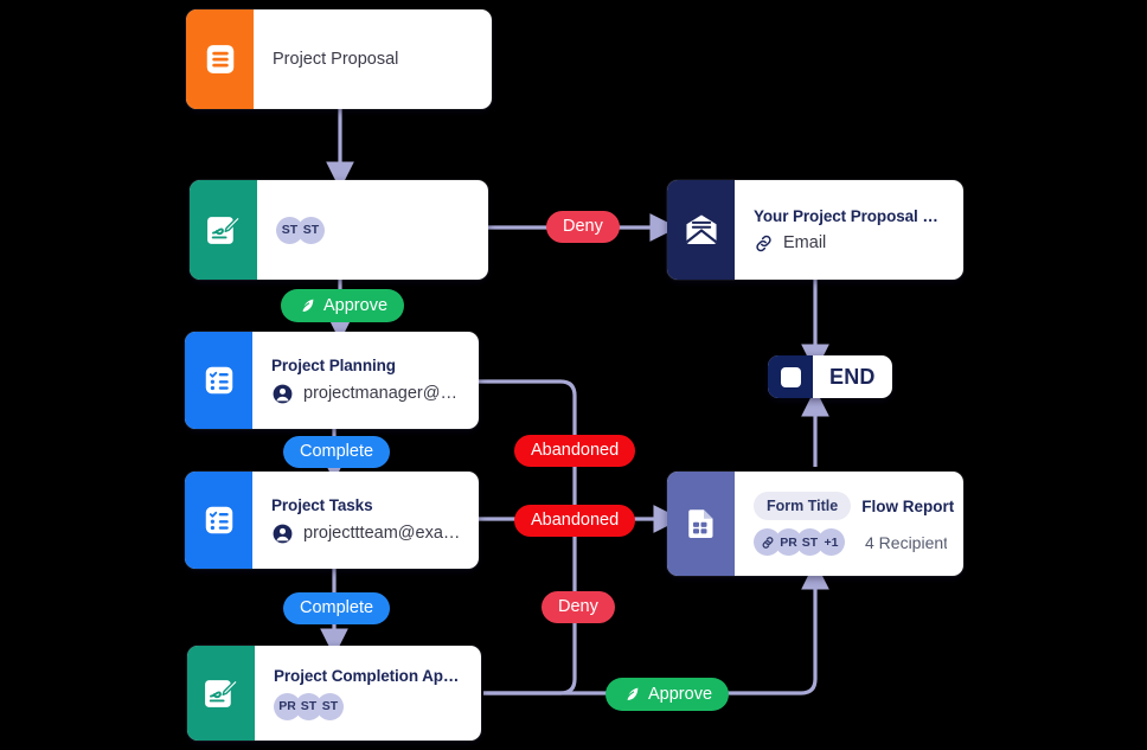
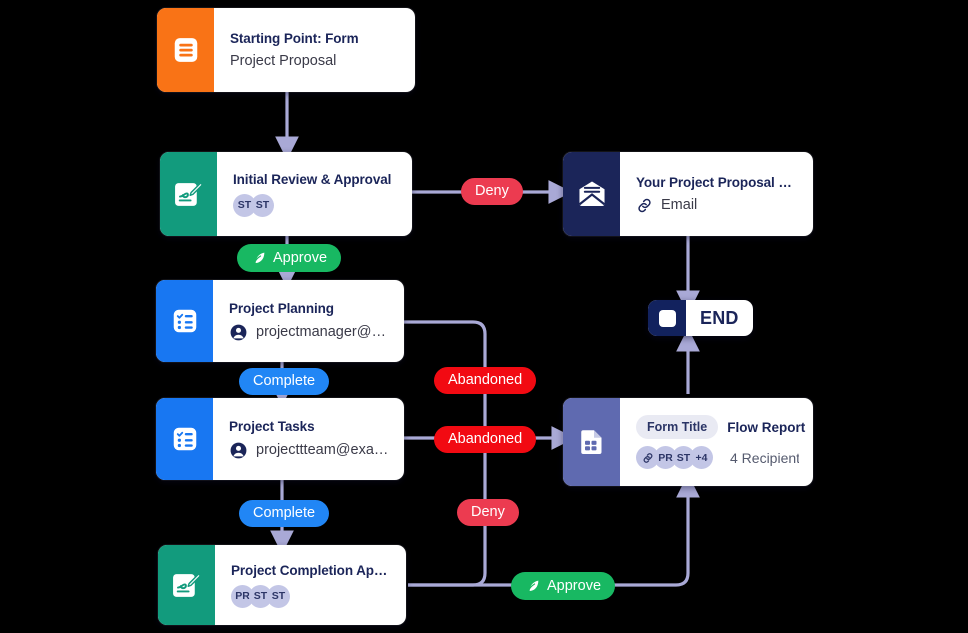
+ Starting Point: Form
  Project Proposal
+ Initial Review & Approval
  ST
  ST
  Your Project Proposal Ha
  Email
  Project Planning
  projectmanager@ex
  Project Tasks
  projecttteam@examp
  Form Title
  Flow Report
  PR
  ST
- +1
+ +4
  4 Recipient
  Project Completion Appro
  PR
  ST
  ST
  END
  Deny
  Approve
  Complete
  Abandoned
  Abandoned
  Complete
  Deny
  Approve
